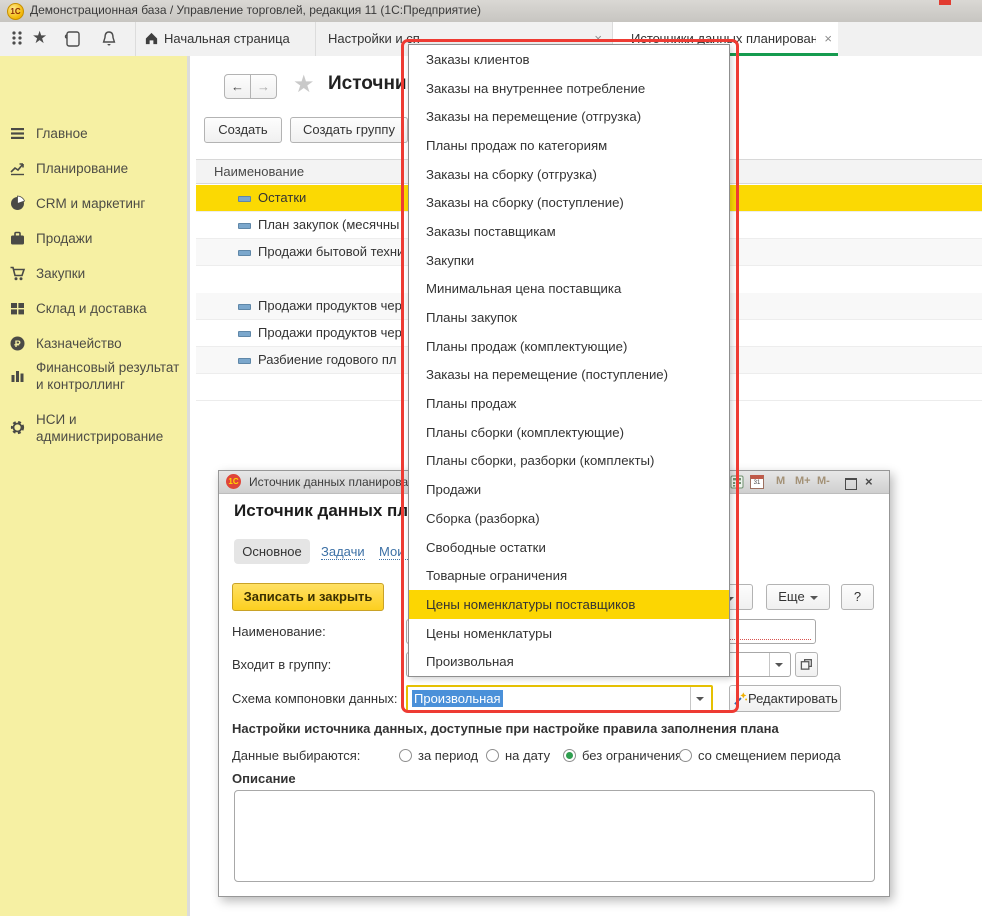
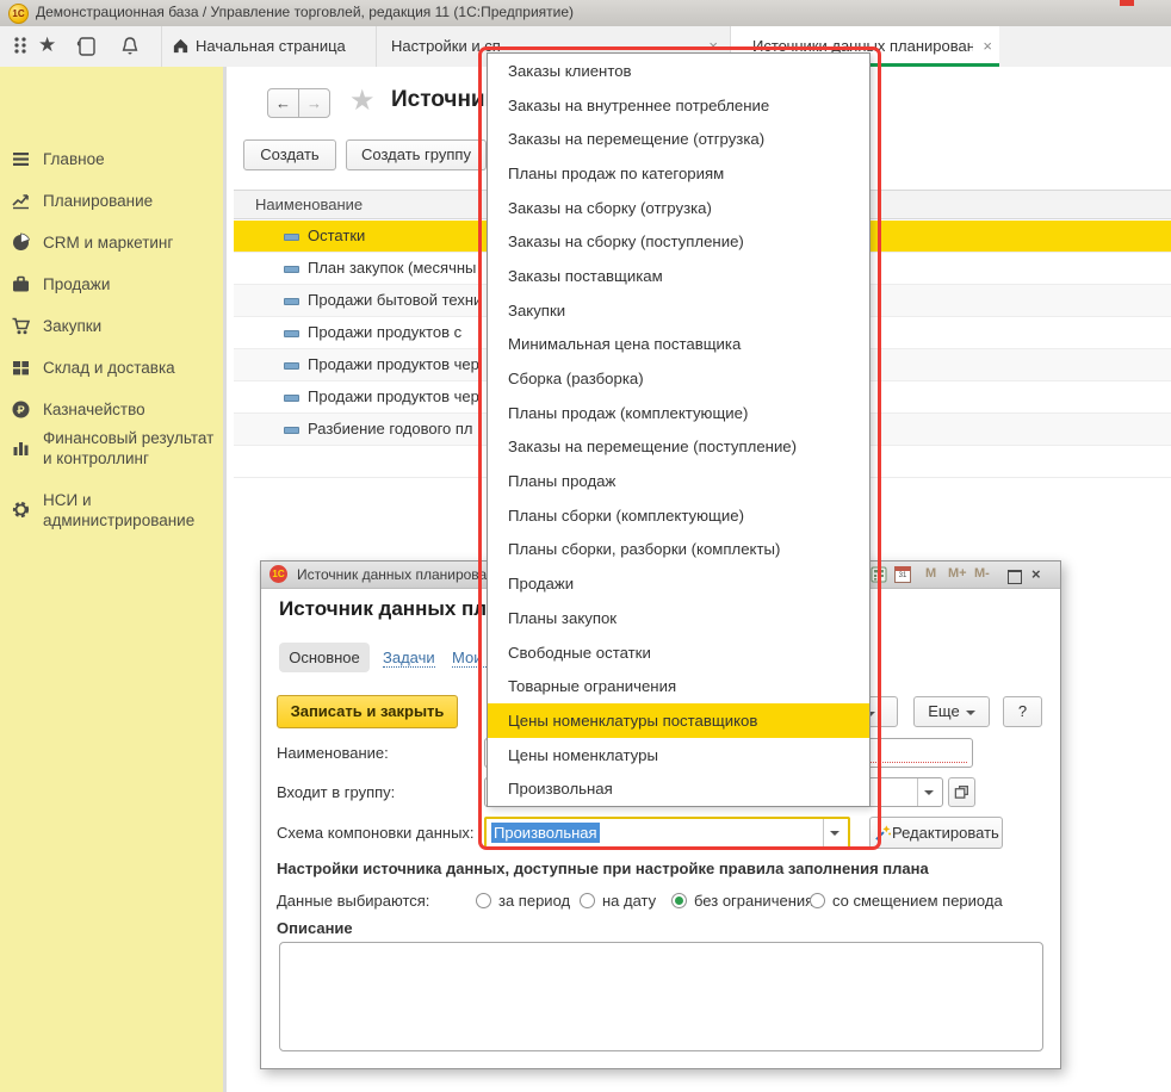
  1С
  Демонстрационная база / Управление торговлей, редакция 11 (1С:Предприятие)
  ★
  Начальная страница
  Настройки и сп
  ×
  Источники данных планирован
  ×
  Главное
  Планирование
  CRM и маркетинг
  Продажи
  Закупки
  Склад и доставка
  P
  Казначейство
  Финансовый результат и контроллинг
  НСИ и администрирование
  ←
  →
  ★
  Создать
  Создать группу
  Наименование
  Остатки
  План закупок (месячны
  Продажи бытовой техни
+ Продажи продуктов с
  Продажи продуктов чер
  Продажи продуктов чер
  Разбиение годового пл
  1С
  Источник данных планирова
  M
  M+
  M-
  ×
  Основное
  Задачи
  Записать и закрыть
  Еще
  ?
  Наименование:
  Входит в группу:
  Схема компоновки данных:
  Произвольная
  Редактировать
  Настройки источника данных, доступные при настройке правила заполнения плана
  Данные выбираются:
  за период
  на дату
  без ограничени
  со смещением периода
  Описание
  Заказы клиентов
  Заказы на внутреннее потребление
  Заказы на перемещение (отгрузка)
  Планы продаж по категориям
  Заказы на сборку (отгрузка)
  Заказы на сборку (поступление)
  Заказы поставщикам
  Закупки
  Минимальная цена поставщика
- Планы закупок
+ Сборка (разборка)
  Планы продаж (комплектующие)
  Заказы на перемещение (поступление)
  Планы продаж
  Планы сборки (комплектующие)
  Планы сборки, разборки (комплекты)
  Продажи
- Сборка (разборка)
+ Планы закупок
  Свободные остатки
  Товарные ограничения
  Цены номенклатуры поставщиков
  Цены номенклатуры
  Произвольная
